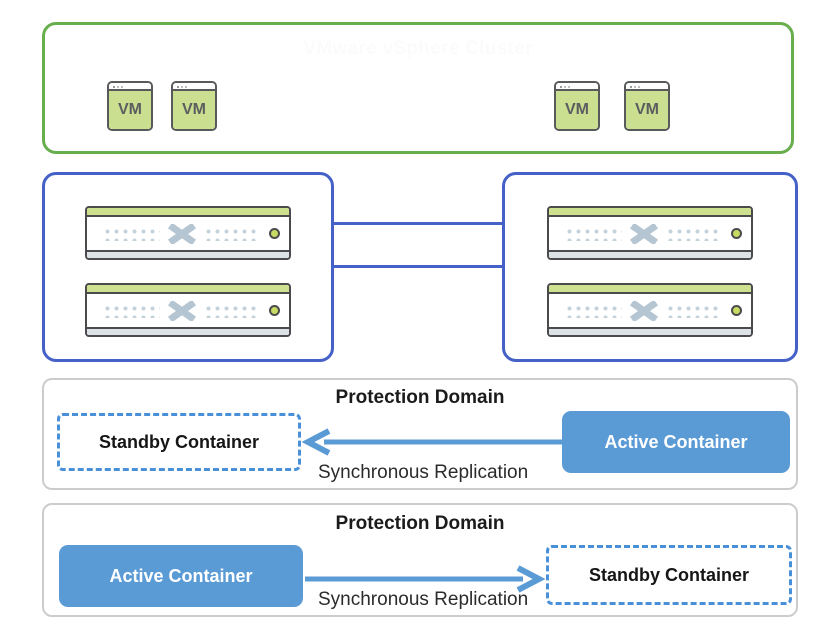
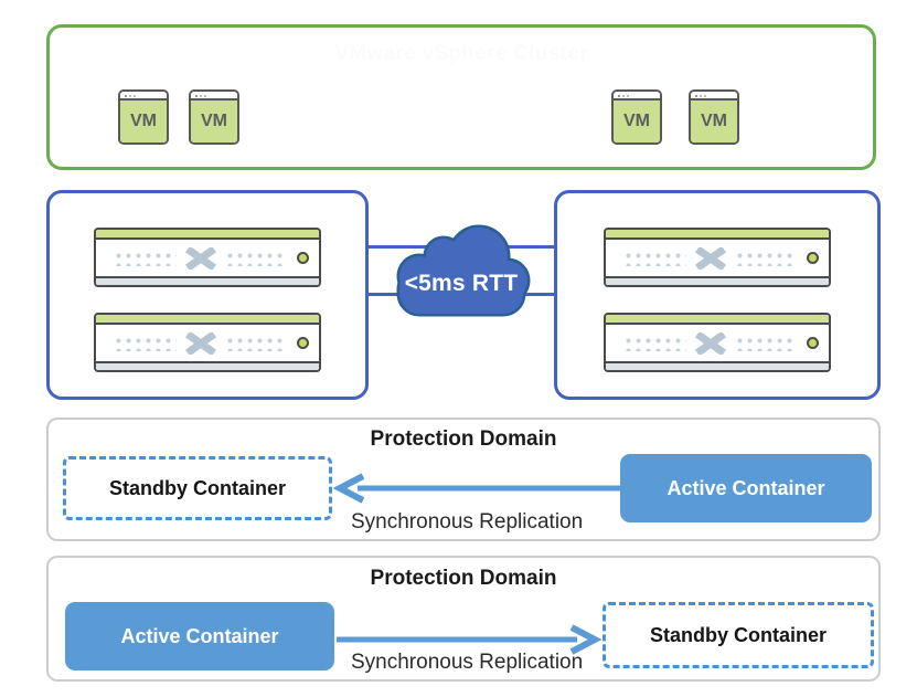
  VM
  VM
  VM
  VM
+ <5ms RTT
  Protection Domain
  Standby Container
  Active Container
  Synchronous Replication
  Protection Domain
  Active Container
  Standby Container
  Synchronous Replication
